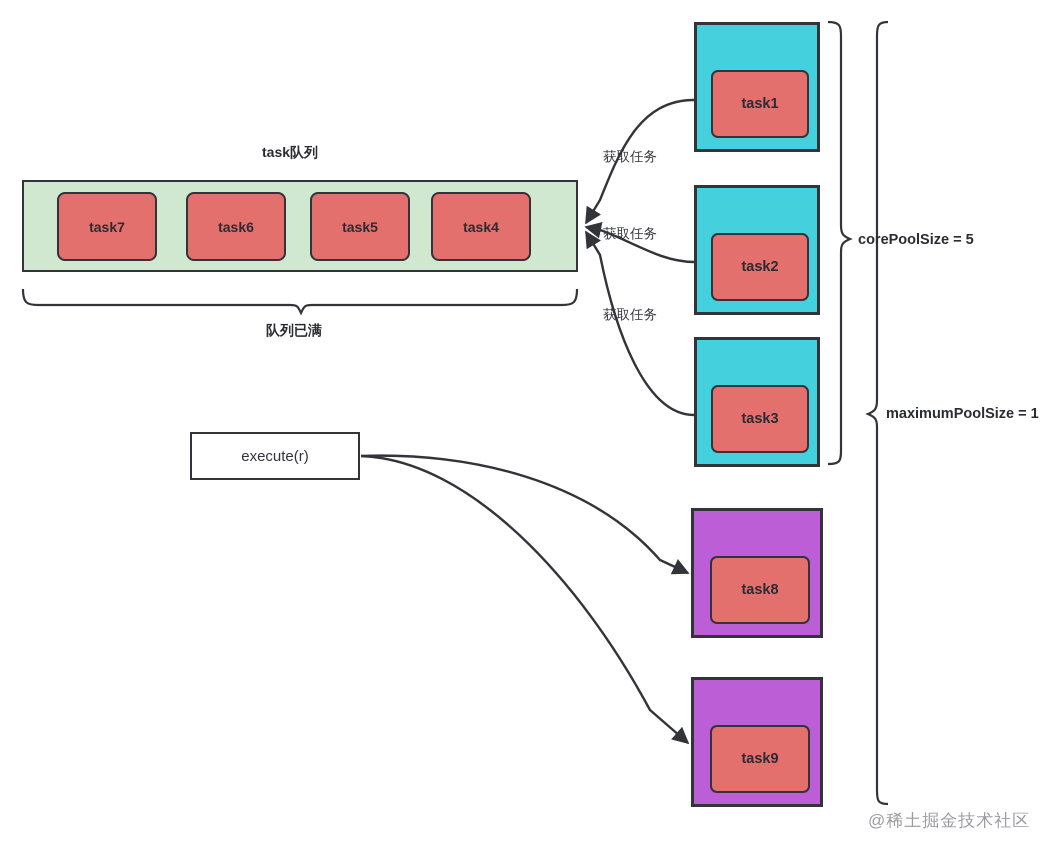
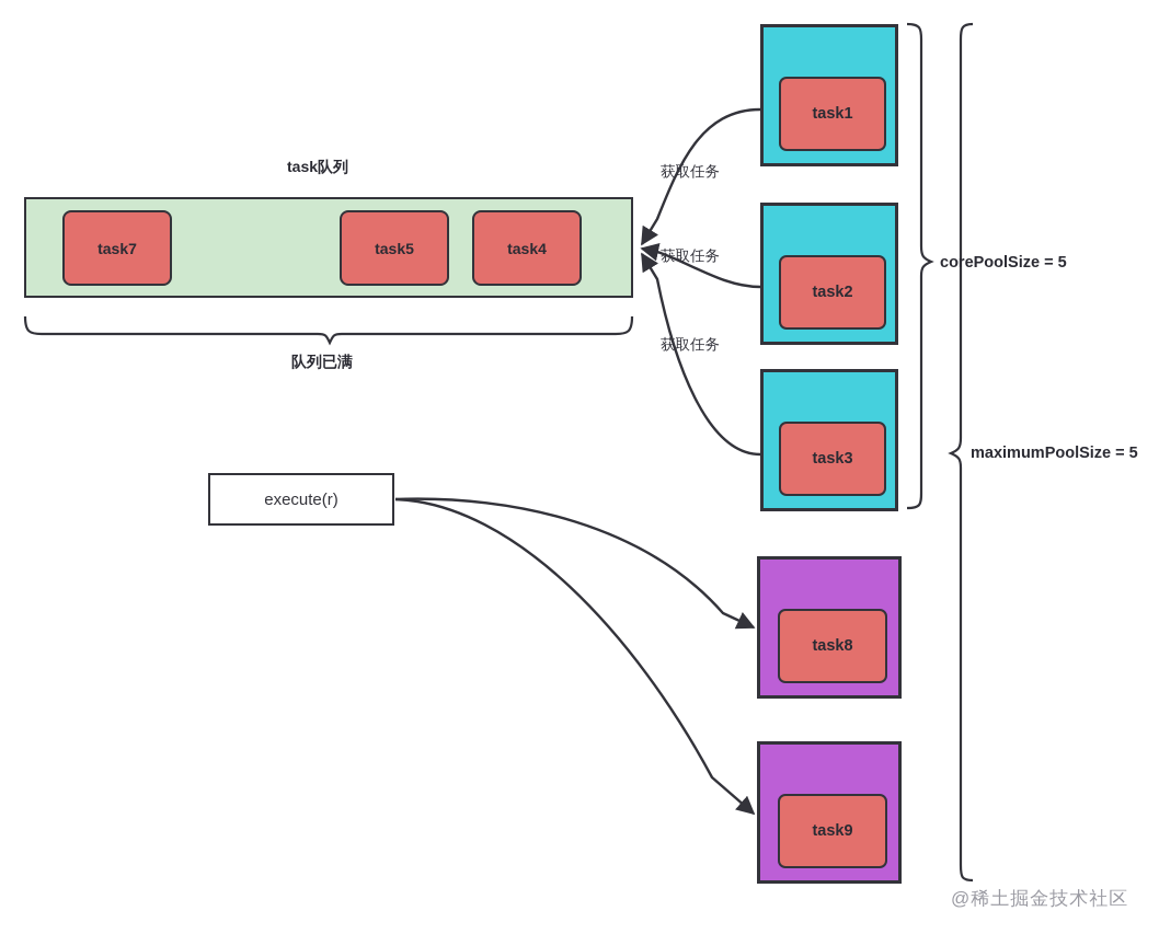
  task队列
  task7
- task6
  task5
  task4
  队列已满
  task1
  task2
  task3
  task8
  task9
  获取任务
  获取任务
  获取任务
  execute(r)
  corePoolSize = 5
- maximumPoolSize = 1
+ maximumPoolSize = 5
  @稀土掘金技术社区
